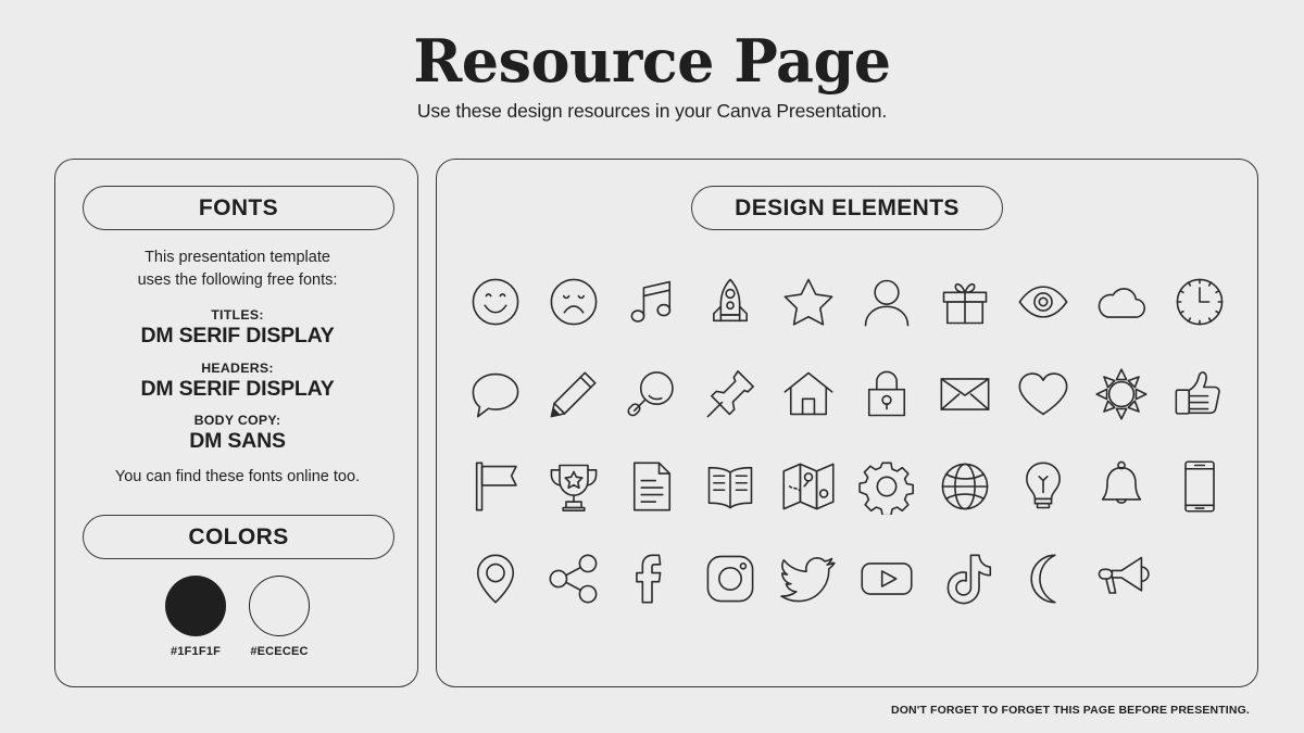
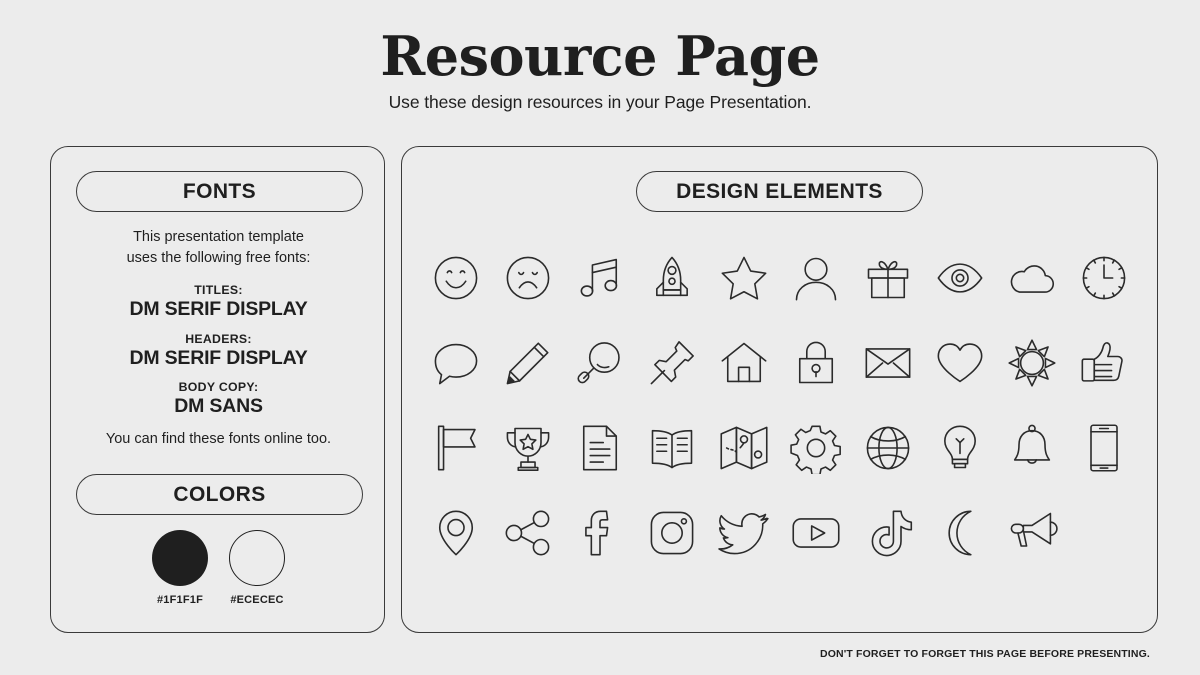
  Resource Page
- Use these design resources in your Canva Presentation.
+ Use these design resources in your Page Presentation.
  FONTS
  This presentation template
  uses the following free fonts:
  TITLES:
  DM SERIF DISPLAY
  HEADERS:
  DM SERIF DISPLAY
  BODY COPY:
  DM SANS
  You can find these fonts online too.
  COLORS
  #1F1F1F
  #ECECEC
  DESIGN ELEMENTS
  DON'T FORGET TO FORGET THIS PAGE BEFORE PRESENTING.
